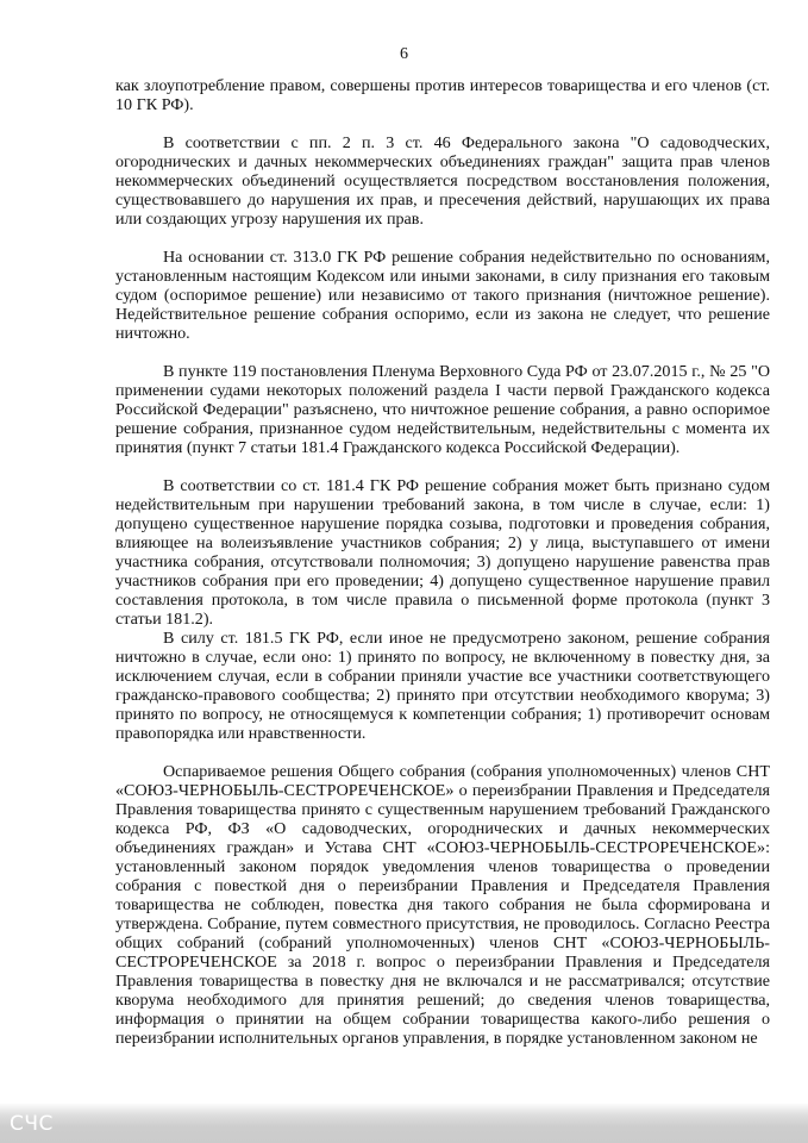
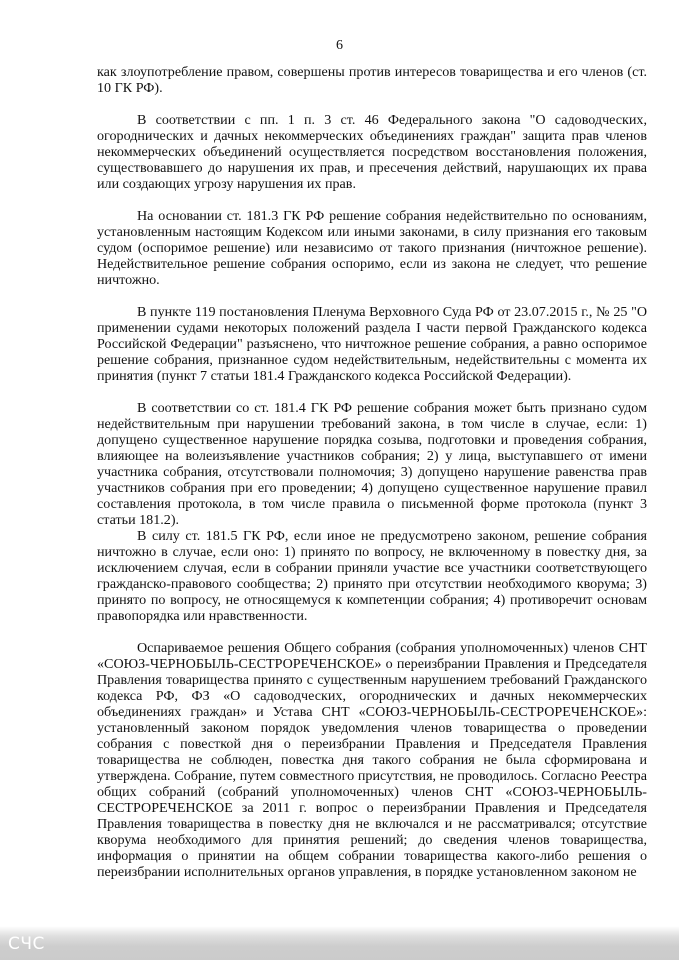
  6
  как злоупотребление правом, совершены против интересов товарищества и его членов (ст. 10 ГК РФ).
- В соответствии с пп. 2 п. 3 ст. 46 Федерального закона "О садоводческих, огороднических и дачных некоммерческих объединениях граждан" защита прав членов некоммерческих объединений осуществляется посредством восстановления положения, существовавшего до нарушения их прав, и пресечения действий, нарушающих их права или создающих угрозу нарушения их прав.
+ В соответствии с пп. 1 п. 3 ст. 46 Федерального закона "О садоводческих, огороднических и дачных некоммерческих объединениях граждан" защита прав членов некоммерческих объединений осуществляется посредством восстановления положения, существовавшего до нарушения их прав, и пресечения действий, нарушающих их права или создающих угрозу нарушения их прав.
- На основании ст. 313.0 ГК РФ решение собрания недействительно по основаниям, установленным настоящим Кодексом или иными законами, в силу признания его таковым судом (оспоримое решение) или независимо от такого признания (ничтожное решение). Недействительное решение собрания оспоримо, если из закона не следует, что решение ничтожно.
+ На основании ст. 181.3 ГК РФ решение собрания недействительно по основаниям, установленным настоящим Кодексом или иными законами, в силу признания его таковым судом (оспоримое решение) или независимо от такого признания (ничтожное решение). Недействительное решение собрания оспоримо, если из закона не следует, что решение ничтожно.
  В пункте 119 постановления Пленума Верховного Суда РФ от 23.07.2015 г., № 25 "О применении судами некоторых положений раздела I части первой Гражданского кодекса Российской Федерации" разъяснено, что ничтожное решение собрания, а равно оспоримое решение собрания, признанное судом недействительным, недействительны с момента их принятия (пункт 7 статьи 181.4 Гражданского кодекса Российской Федерации).
  В соответствии со ст. 181.4 ГК РФ решение собрания может быть признано судом недействительным при нарушении требований закона, в том числе в случае, если: 1) допущено существенное нарушение порядка созыва, подготовки и проведения собрания, влияющее на волеизъявление участников собрания; 2) у лица, выступавшего от имени участника собрания, отсутствовали полномочия; 3) допущено нарушение равенства прав участников собрания при его проведении; 4) допущено существенное нарушение правил составления протокола, в том числе правила о письменной форме протокола (пункт 3 статьи 181.2).
- В силу ст. 181.5 ГК РФ, если иное не предусмотрено законом, решение собрания ничтожно в случае, если оно: 1) принято по вопросу, не включенному в повестку дня, за исключением случая, если в собрании приняли участие все участники соответствующего гражданско-правового сообщества; 2) принято при отсутствии необходимого кворума; 3) принято по вопросу, не относящемуся к компетенции собрания; 1) противоречит основам правопорядка или нравственности.
+ В силу ст. 181.5 ГК РФ, если иное не предусмотрено законом, решение собрания ничтожно в случае, если оно: 1) принято по вопросу, не включенному в повестку дня, за исключением случая, если в собрании приняли участие все участники соответствующего гражданско-правового сообщества; 2) принято при отсутствии необходимого кворума; 3) принято по вопросу, не относящемуся к компетенции собрания; 4) противоречит основам правопорядка или нравственности.
- Оспариваемое решения Общего собрания (собрания уполномоченных) членов СНТ «СОЮЗ-ЧЕРНОБЫЛЬ-СЕСТРОРЕЧЕНСКОЕ» о переизбрании Правления и Председателя Правления товарищества принято с существенным нарушением требований Гражданского кодекса РФ, ФЗ «О садоводческих, огороднических и дачных некоммерческих объединениях граждан» и Устава СНТ «СОЮЗ-ЧЕРНОБЫЛЬ-СЕСТРОРЕЧЕНСКОЕ»: установленный законом порядок уведомления членов товарищества о проведении собрания с повесткой дня о переизбрании Правления и Председателя Правления товарищества не соблюден, повестка дня такого собрания не была сформирована и утверждена. Собрание, путем совместного присутствия, не проводилось. Согласно Реестра общих собраний (собраний уполномоченных) членов СНТ «СОЮЗ-ЧЕРНОБЫЛЬ-СЕСТРОРЕЧЕНСКОЕ за 2018 г. вопрос о переизбрании Правления и Председателя Правления товарищества в повестку дня не включался и не рассматривался; отсутствие кворума необходимого для принятия решений; до сведения членов товарищества, информация о принятии на общем собрании товарищества какого-либо решения о переизбрании исполнительных органов управления, в порядке установленном законом не
+ Оспариваемое решения Общего собрания (собрания уполномоченных) членов СНТ «СОЮЗ-ЧЕРНОБЫЛЬ-СЕСТРОРЕЧЕНСКОЕ» о переизбрании Правления и Председателя Правления товарищества принято с существенным нарушением требований Гражданского кодекса РФ, ФЗ «О садоводческих, огороднических и дачных некоммерческих объединениях граждан» и Устава СНТ «СОЮЗ-ЧЕРНОБЫЛЬ-СЕСТРОРЕЧЕНСКОЕ»: установленный законом порядок уведомления членов товарищества о проведении собрания с повесткой дня о переизбрании Правления и Председателя Правления товарищества не соблюден, повестка дня такого собрания не была сформирована и утверждена. Собрание, путем совместного присутствия, не проводилось. Согласно Реестра общих собраний (собраний уполномоченных) членов СНТ «СОЮЗ-ЧЕРНОБЫЛЬ-СЕСТРОРЕЧЕНСКОЕ за 2011 г. вопрос о переизбрании Правления и Председателя Правления товарищества в повестку дня не включался и не рассматривался; отсутствие кворума необходимого для принятия решений; до сведения членов товарищества, информация о принятии на общем собрании товарищества какого-либо решения о переизбрании исполнительных органов управления, в порядке установленном законом не
  СЧС
